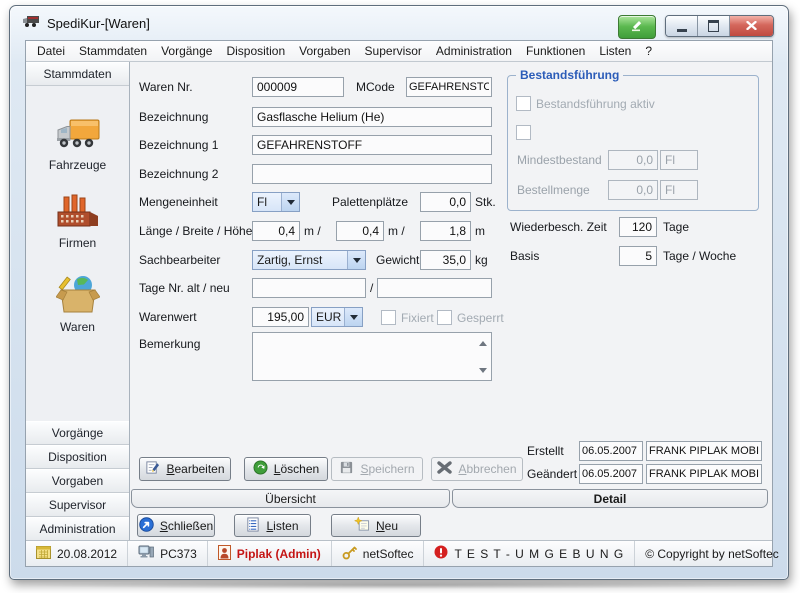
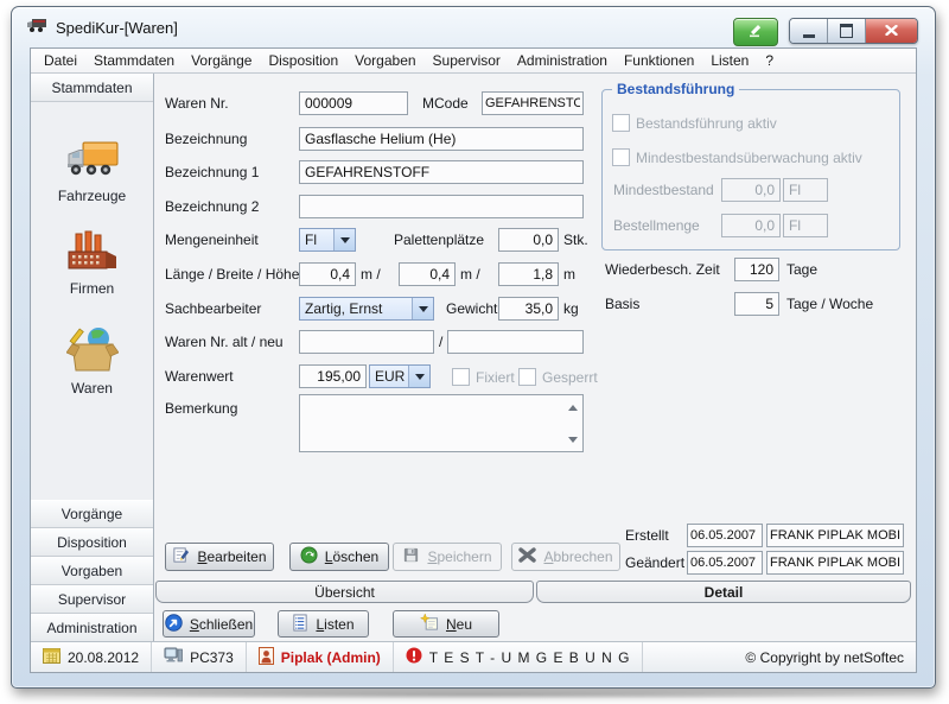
  SpediKur-[Waren]
  Datei
  Stammdaten
  Vorgänge
  Disposition
  Vorgaben
  Supervisor
  Administration
  Funktionen
  Listen
  ?
  Stammdaten
  Fahrzeuge
  Firmen
  Waren
  Vorgänge
  Disposition
  Vorgaben
  Supervisor
  Administration
  Waren Nr.
  000009
  MCode
  GEFAHRENSTO
  Bezeichnung
  Gasflasche Helium (He)
  Bezeichnung 1
  GEFAHRENSTOFF
  Bezeichnung 2
  Mengeneinheit
  Fl
  Palettenplätze
  0,0
  Stk.
  Länge / Breite / Höhe
  0,4
  m /
  0,4
  m /
  1,8
  m
  Sachbearbeiter
  Zartig, Ernst
  Gewicht
  35,0
  kg
- Tage Nr. alt / neu
+ Waren Nr. alt / neu
  /
  Warenwert
  195,00
  EUR
  Fixiert
  Gesperrt
  Bemerkung
  Bestandsführung
  Bestandsführung aktiv
+ Mindestbestandsüberwachung aktiv
  Mindestbestand
  0,0
  Fl
  Bestellmenge
  0,0
  Fl
  Wiederbesch. Zeit
  120
  Tage
  Basis
  5
  Tage / Woche
  Erstellt
  06.05.2007
  FRANK PIPLAK MOBI
  Geändert
  06.05.2007
  FRANK PIPLAK MOBI
  Bearbeiten
  Löschen
  Speichern
  Abbrechen
  Übersicht
  Detail
  Schließen
  Listen
  Neu
  20.08.2012
  PC373
  Piplak (Admin)
- netSoftec
  T E S T - U M G E B U N G
  © Copyright by netSoftec
